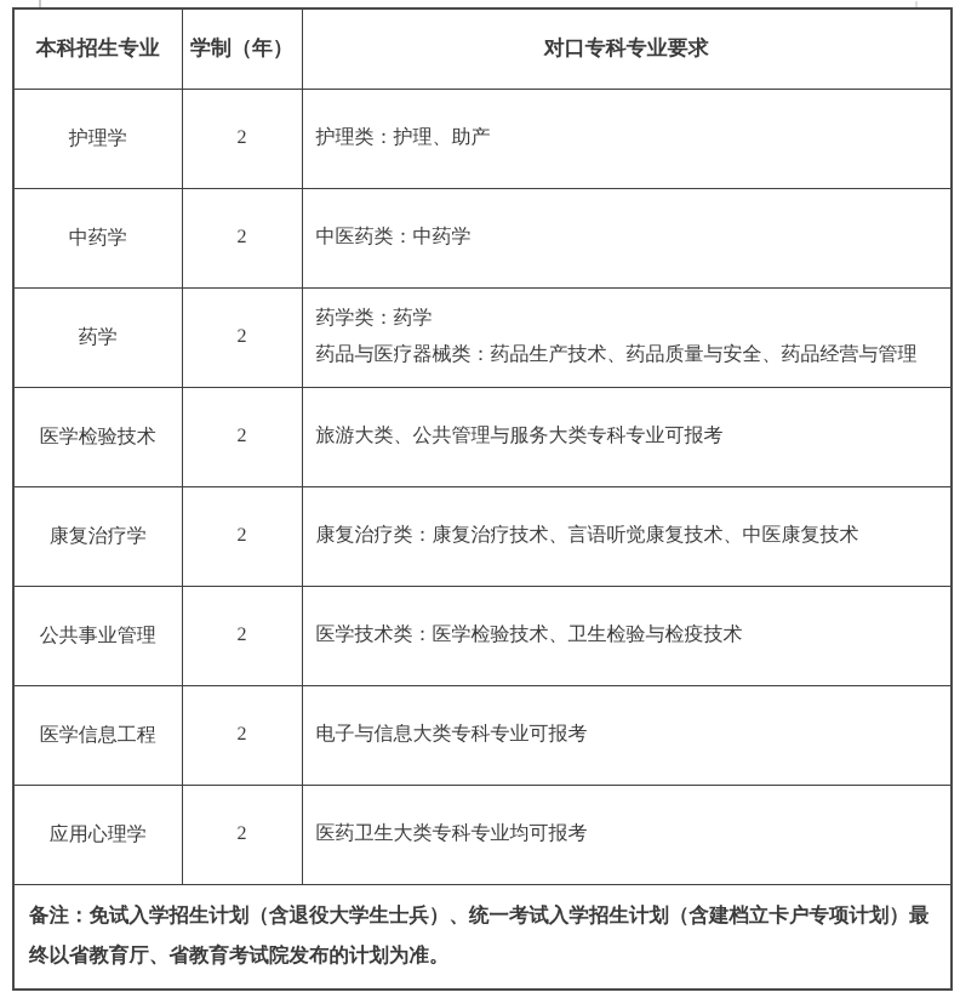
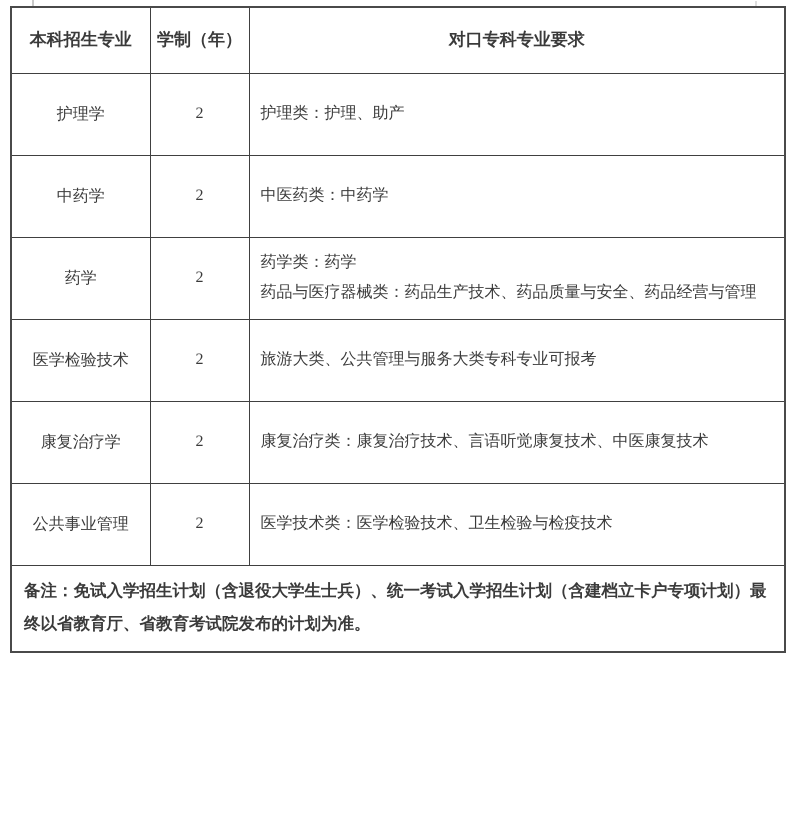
  本科招生专业	学制（年）	对口专科专业要求
  护理学	2	护理类：护理、助产
  中药学	2	中医药类：中药学
  药学	2	药学类：药学 药品与医疗器械类：药品生产技术、药品质量与安全、药品经营与管理
  医学检验技术	2	旅游大类、公共管理与服务大类专科专业可报考
  康复治疗学	2	康复治疗类：康复治疗技术、言语听觉康复技术、中医康复技术
  公共事业管理	2	医学技术类：医学检验技术、卫生检验与检疫技术
- 医学信息工程	2	电子与信息大类专科专业可报考
- 应用心理学	2	医药卫生大类专科专业均可报考
  备注：免试入学招生计划（含退役大学生士兵）、统一考试入学招生计划（含建档立卡户专项计划）最终以省教育厅、省教育考试院发布的计划为准。
